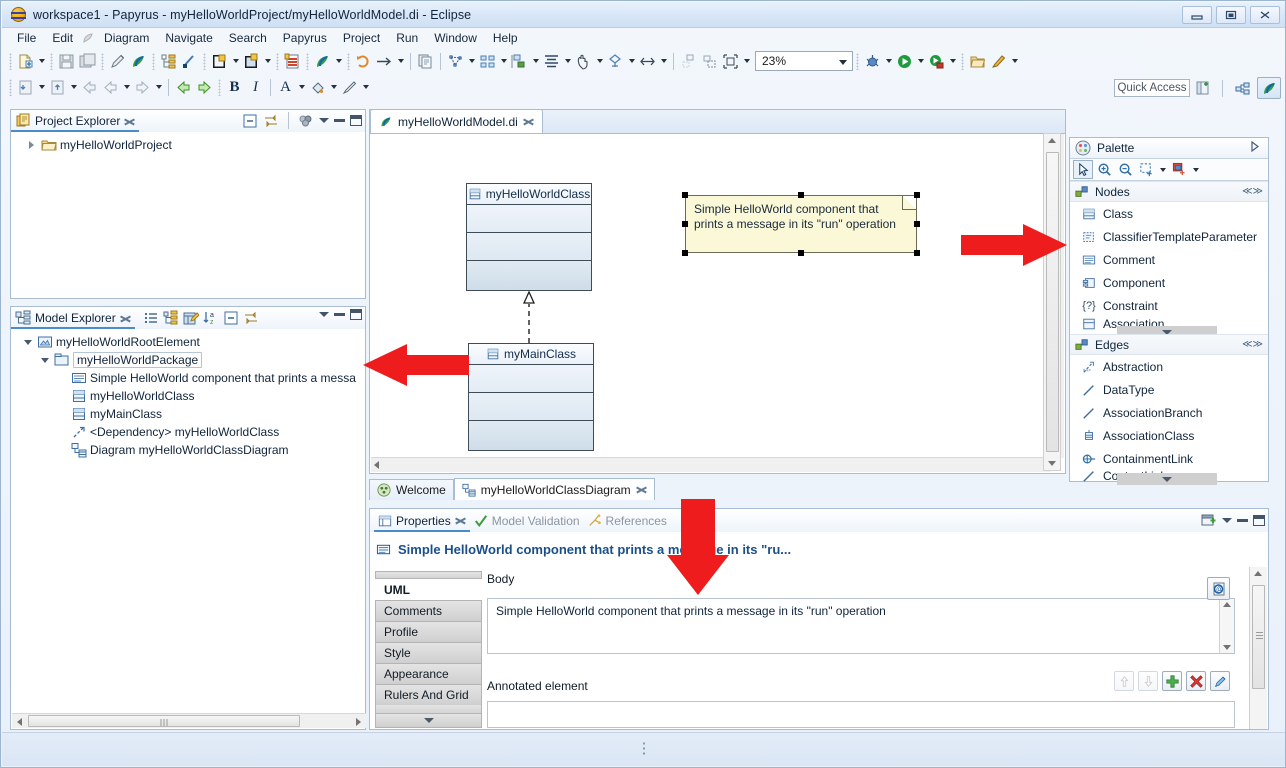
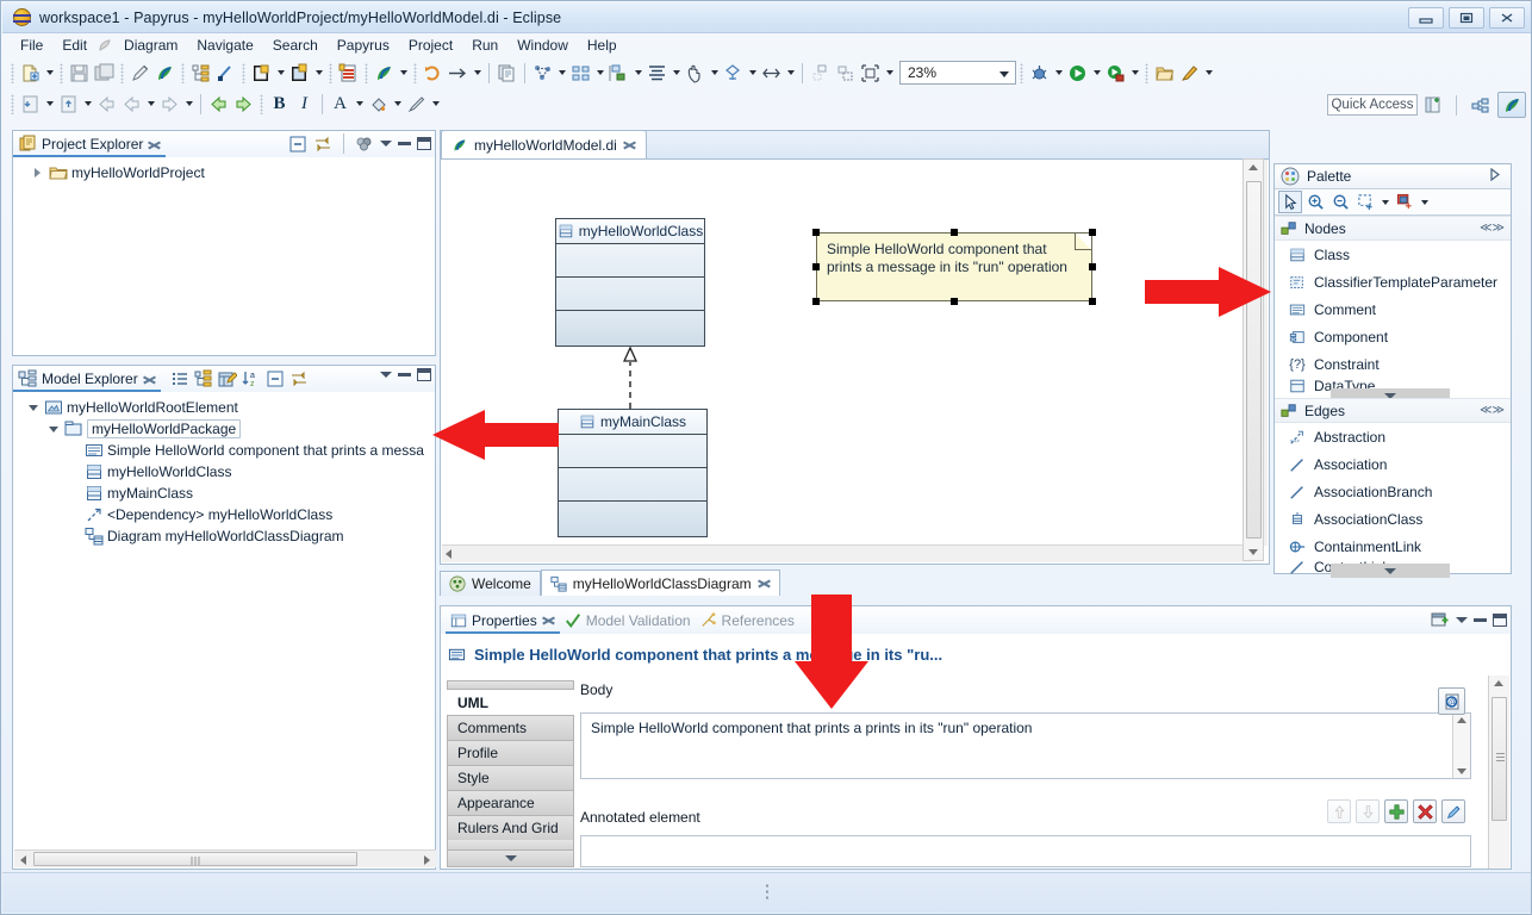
  workspace1 - Papyrus - myHelloWorldProject/myHelloWorldModel.di - Eclipse
  File
  Edit
  Diagram
  Navigate
  Search
  Papyrus
  Project
  Run
  Window
  Help
  23%
  B
  I
  A
  Quick Access
  Project Explorer
  myHelloWorldProject
  Model Explorer
  myHelloWorldRootElement
  myHelloWorldPackage
  Simple HelloWorld component that prints a messa
  myHelloWorldClass
  myMainClass
  <Dependency> myHelloWorldClass
  Diagram myHelloWorldClassDiagram
  myHelloWorldModel.di
  myHelloWorldClass
  myMainClass
  Simple HelloWorld component that
  prints a message in its "run" operation
  Welcome
  myHelloWorldClassDiagram
  Palette
  Nodes
  ≪≫
  Class
  ClassifierTemplateParameter
  Comment
  Component
  {?}
  Constraint
- Association
+ DataType
  Edges
  ≪≫
  Abstraction
- DataType
+ Association
  AssociationBranch
  AssociationClass
  ContainmentLink
  Properties
  Model Validation
  References
  Simple HelloWorld component that prints a me in its "ru...
  UML
  Comments
  Profile
  Style
  Appearance
  Rulers And Grid
  Body
- Simple HelloWorld component that prints a message in its "run" operation
+ Simple HelloWorld component that prints a prints in its "run" operation
  Annotated element
